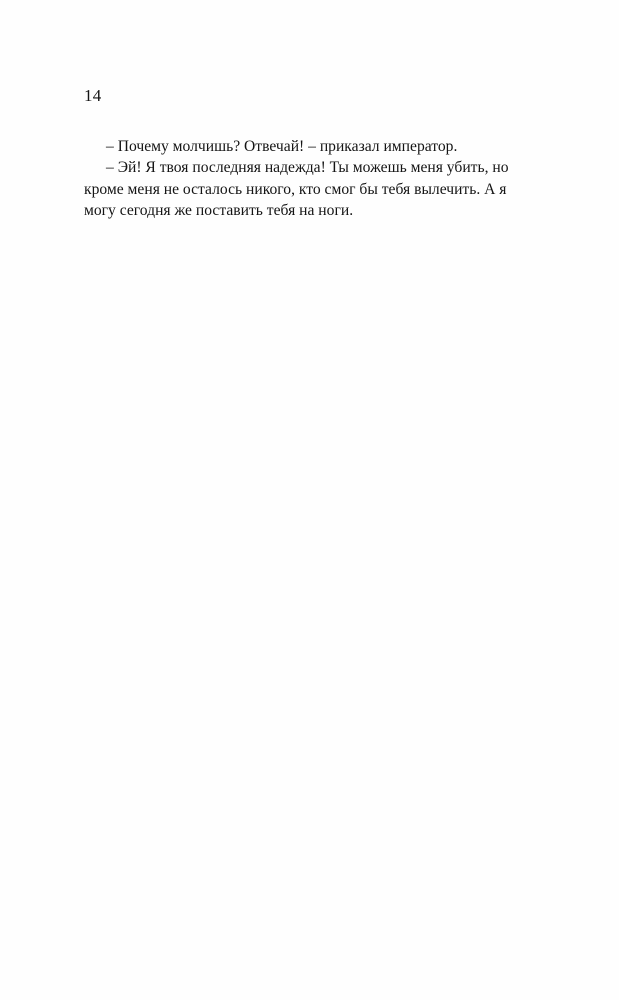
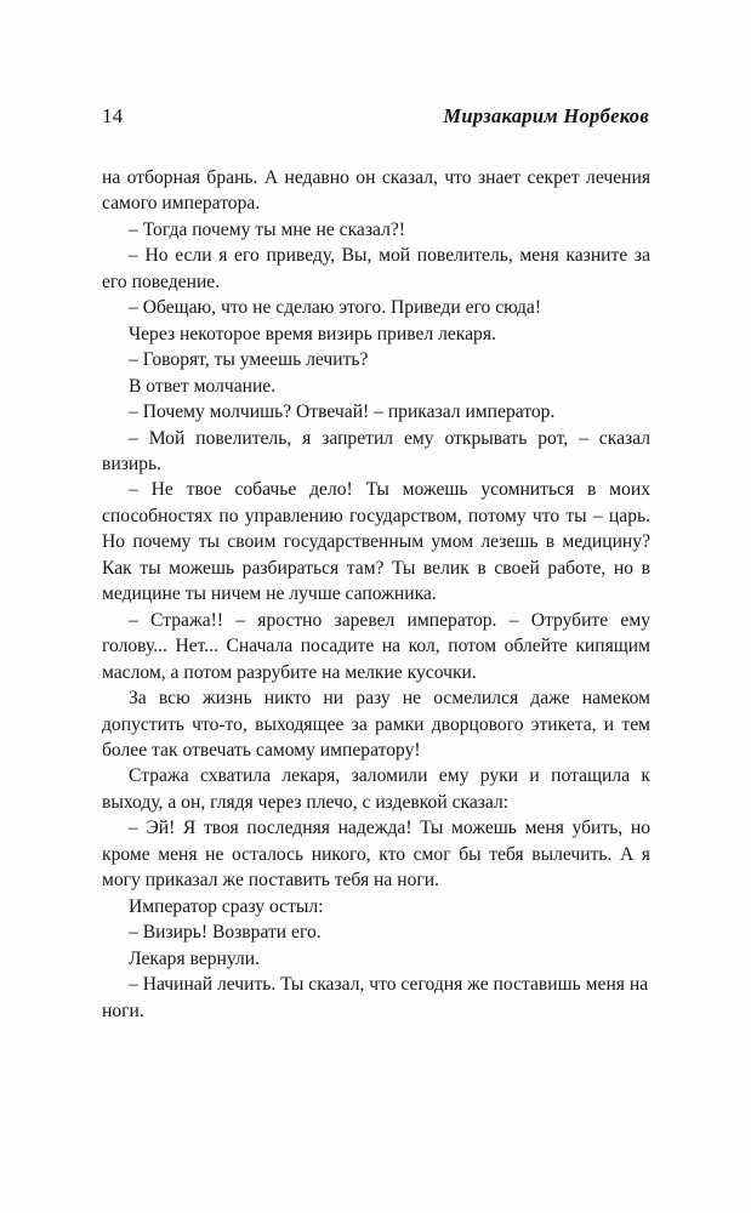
  14
+ Мирзакарим Норбеков
+ на отборная брань. А недавно он сказал, что знает секрет ле­чения самого императора.
+ – Тогда почему ты мне не сказал?!
+ – Но если я его приведу, Вы, мой повелитель, меня каз­ните за его поведение.
+ – Обещаю, что не сделаю этого. Приведи его сюда!
+ Через некоторое время визирь привел лекаря.
+ – Говорят, ты умеешь лечить?
+ В ответ молчание.
  – Почему молчишь? Отвечай! – приказал император.
+ – Мой повелитель, я запретил ему открывать рот, – ска­зал визирь.
+ – Не твое собачье дело! Ты можешь усомниться в моих способностях по управлению государством, потому что ты – царь. Но почему ты своим государственным умом лезешь в медицину? Как ты можешь разбираться там? Ты велик в сво­ей работе, но в медицине ты ничем не лучше сапожника.
+ – Стража!! – яростно заревел император. – Отрубите ему голову... Нет... Сначала посадите на кол, потом облейте ки­пящим маслом, а потом разрубите на мелкие кусочки.
+ За всю жизнь никто ни разу не осмелился даже намеком допустить что-то, выходящее за рамки дворцового этикета, и тем более так отвечать самому императору!
+ Стража схватила лекаря, заломили ему руки и потащила к выходу, а он, глядя через плечо, с издевкой сказал:
- – Эй! Я твоя последняя надежда! Ты можешь меня убить, но кроме меня не осталось никого, кто смог бы тебя выле­чить. А я могу сегодня же поставить тебя на ноги.
+ – Эй! Я твоя последняя надежда! Ты можешь меня убить, но кроме меня не осталось никого, кто смог бы тебя выле­чить. А я могу приказал же поставить тебя на ноги.
+ Император сразу остыл:
+ – Визирь! Возврати его.
+ Лекаря вернули.
+ – Начинай лечить. Ты сказал, что сегодня же поставишь меня на ноги.
